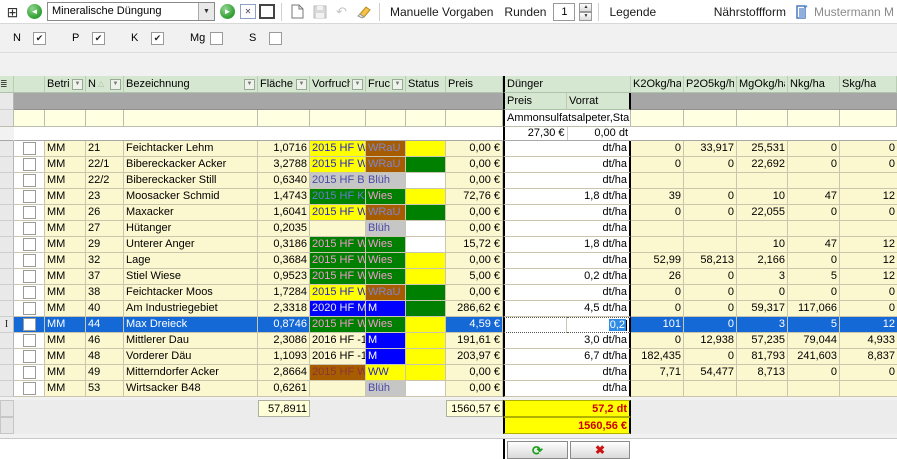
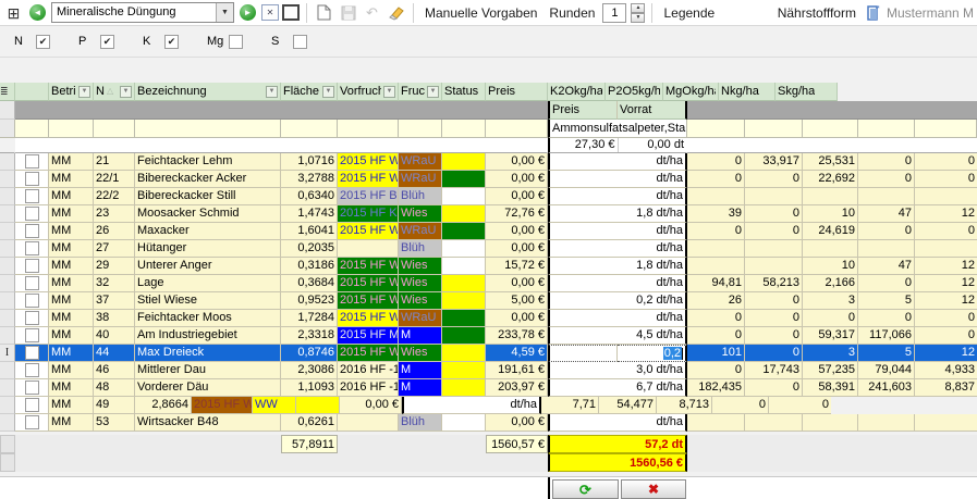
  ⊞
  ◄
  Mineralische Düngung
  ►
  ✕
  ↶
  Manuelle Vorgaben
  Runden
  1
  Legende
  Nährstoffform
  Mustermann M
  N
  ✔
  P
  ✔
  K
  ✔
  Mg
  S
  ≣
  Betri
  N
  △
  Bezeichnung
  Fläche
  Vorfruch
  Status
  Preis
- Dünger
  K2Okg/ha
  P2O5kg/h
  MgOkg/h
  Nkg/ha
  Skg/ha
  Preis
  Vorrat
  Ammonsulfatsalpeter,Sta
  27,30 €
  0,00 dt
  MM
  21
  Feichtacker Lehm
  1,0716
  2015 HF W
  WRaU
  0,00 €
  dt/ha
  0
  33,917
  25,531
  0
  0
  MM
  22/1
  Bibereckacker Acker
  3,2788
  2015 HF W
  WRaU
  0,00 €
  dt/ha
  0
  0
  22,692
  0
  0
  MM
  22/2
  Bibereckacker Still
  0,6340
  2015 HF B
  Blüh
  0,00 €
  dt/ha
  MM
  23
  Moosacker Schmid
  1,4743
  2015 HF K
  Wies
  72,76 €
  1,8 dt/ha
  39
  0
  10
  47
  12
  MM
  26
  Maxacker
  1,6041
  2015 HF W
  WRaU
  0,00 €
  dt/ha
  0
  0
- 22,055
+ 24,619
  0
  0
  MM
  27
  Hütanger
  0,2035
  Blüh
  0,00 €
  dt/ha
  MM
  29
  Unterer Anger
  0,3186
  2015 HF W
  Wies
  15,72 €
  1,8 dt/ha
  10
  47
  12
  MM
  32
  Lage
  0,3684
  2015 HF W
  Wies
  0,00 €
  dt/ha
- 52,99
+ 94,81
  58,213
  2,166
  0
  12
  MM
  37
  Stiel Wiese
  0,9523
  2015 HF W
  Wies
  5,00 €
  0,2 dt/ha
  26
  0
  3
  5
  12
  MM
  38
  Feichtacker Moos
  1,7284
  2015 HF W
  WRaU
  0,00 €
  dt/ha
  0
  0
  0
  0
  0
  MM
  40
  Am Industriegebiet
  2,3318
- 2020 HF M
+ 2015 HF M
  M
- 286,62 €
+ 233,78 €
  4,5 dt/ha
  0
  0
  59,317
  117,066
  0
  I
  MM
  44
  Max Dreieck
  0,8746
  2015 HF W
  Wies
  4,59 €
  0,2
  101
  0
  3
  5
  12
  MM
  46
  Mittlerer Dau
  2,3086
  2016 HF -1
  M
  191,61 €
  3,0 dt/ha
  0
- 12,938
+ 17,743
  57,235
  79,044
  4,933
  MM
  48
  Vorderer Däu
  1,1093
  2016 HF -1
  M
  203,97 €
  6,7 dt/ha
  182,435
  0
- 81,793
+ 58,391
  241,603
  8,837
  MM
  49
- Mitterndorfer Acker
  2,8664
  2015 HF W
  WW
  0,00 €
  dt/ha
  7,71
  54,477
  8,713
  0
  0
  MM
  53
  Wirtsacker B48
  0,6261
  Blüh
  0,00 €
  dt/ha
  57,8911
  1560,57 €
  57,2 dt
  1560,56 €
  ⟳
  ✖
